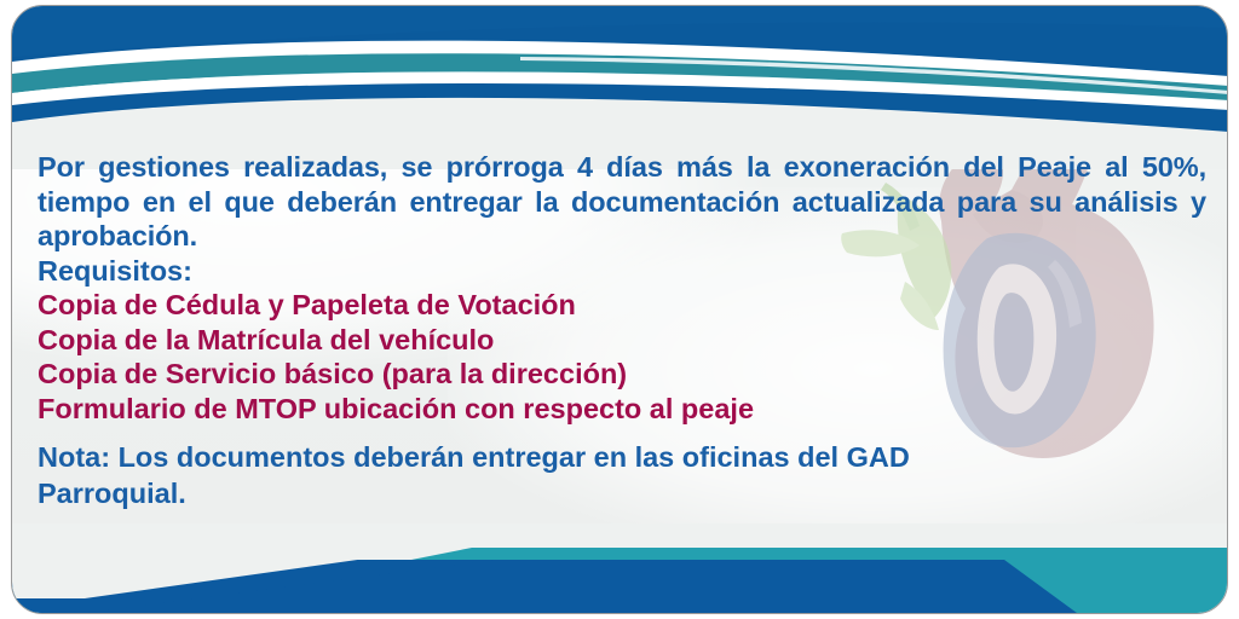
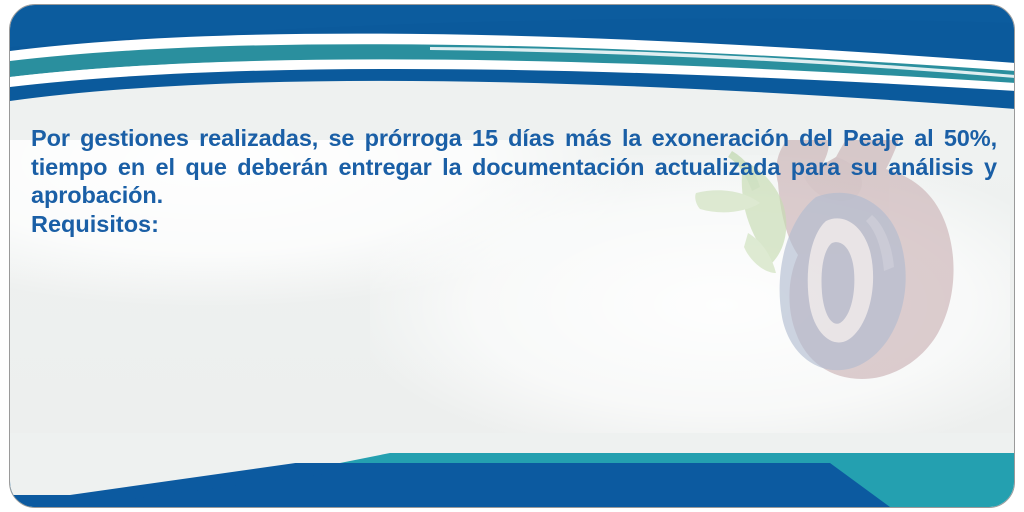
- Por gestiones realizadas, se prórroga 4 días más la exoneración del Peaje al 50%, tiempo en el que deberán entregar la documentación actualizada para su análisis y aprobación.
+ Por gestiones realizadas, se prórroga 15 días más la exoneración del Peaje al 50%, tiempo en el que deberán entregar la documentación actualizada para su análisis y aprobación.
  Requisitos:
- Copia de Cédula y Papeleta de Votación
- Copia de la Matrícula del vehículo
- Copia de Servicio básico (para la dirección)
- Formulario de MTOP ubicación con respecto al peaje
- Nota: Los documentos deberán entregar en las oficinas del GAD Parroquial.
